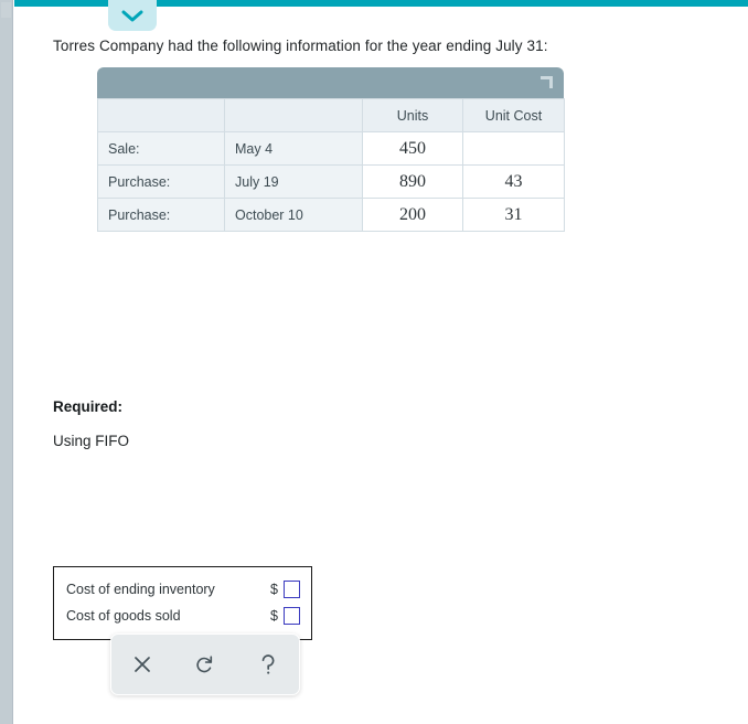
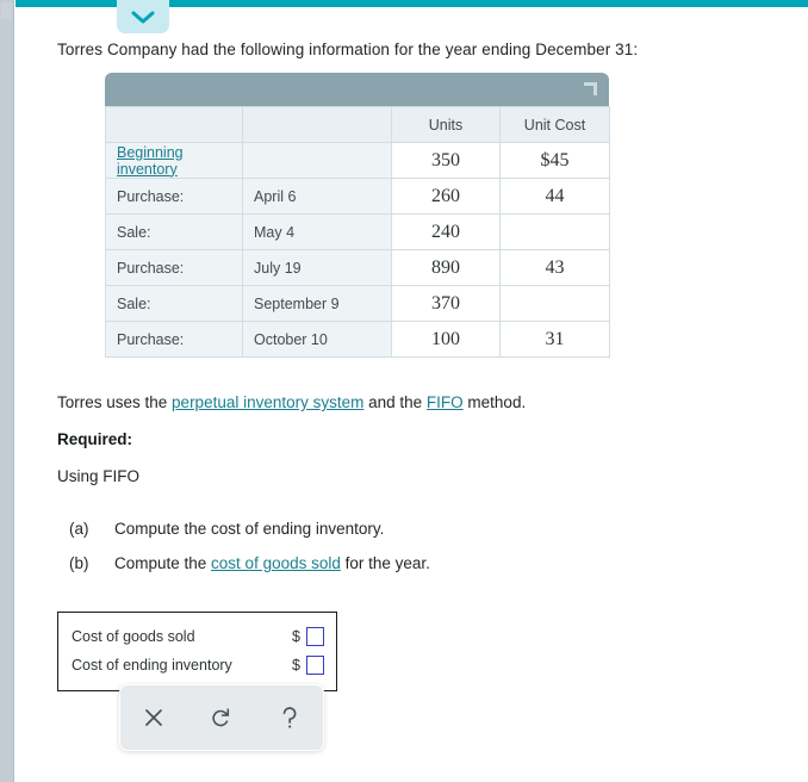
- Torres Company had the following information for the year ending July 31:
+ Torres Company had the following information for the year ending December 31:
  		Units	Unit Cost
+ Beginning inventory		350	$45
+ Purchase:	April 6	260	44
- Sale:	May 4	450
+ Sale:	May 4	240
  Purchase:	July 19	890	43
+ Sale:	September 9	370
- Purchase:	October 10	200	31
+ Purchase:	October 10	100	31
+ Torres uses the perpetual inventory system and the FIFO method.
  Required:
  Using FIFO
+ (a)
+ Compute the cost of ending inventory.
+ (b)
+ Compute the cost of goods sold for the year.
- Cost of ending inventory
+ Cost of goods sold
  $
- Cost of goods sold
+ Cost of ending inventory
  $
